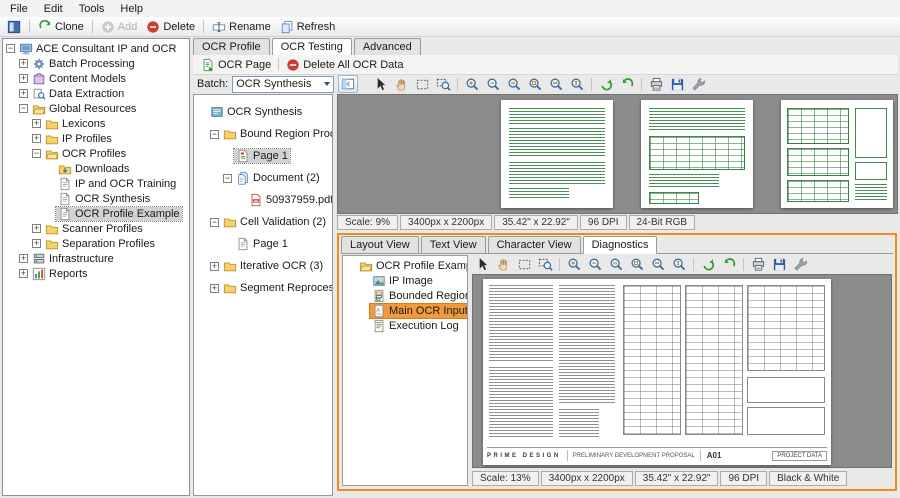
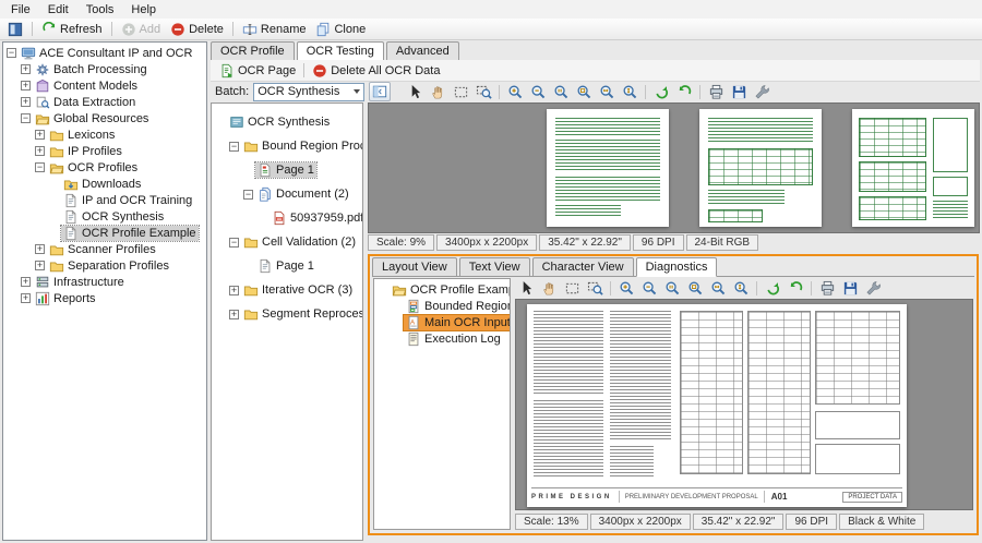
  File
  Edit
  Tools
  Help
- Clone
+ Refresh
  Add
  Delete
  Rename
- Refresh
+ Clone
  −
  ACE Consultant IP and OCR
  +
  Batch Processing
  +
  Content Models
  +
  Data Extraction
  −
  Global Resources
  +
  Lexicons
  +
  IP Profiles
  −
  OCR Profiles
  Downloads
  IP and OCR Training
  OCR Synthesis
  OCR Profile Example
  +
  Scanner Profiles
  +
  Separation Profiles
  +
  Infrastructure
  +
  Reports
  OCR Profile
  OCR Testing
  Advanced
  OCR Page
  Delete All OCR Data
  Batch:
  OCR Synthesis
  OCR Synthesis
  −
  Page 1
  −
  Document (2)
  50937959.pdf
  −
  Cell Validation (2)
  Page 1
  +
  Iterative OCR (3)
  +
  Scale: 9%
  3400px x 2200px
  35.42" x 22.92"
  96 DPI
  24-Bit RGB
  Layout View
  Text View
  Character View
  Diagnostics
  OCR Profile Exam
- IP Image
  Bounded Regio
  Main OCR Input
  Execution Log
  A01
  Scale: 13%
  3400px x 2200px
  35.42" x 22.92"
  96 DPI
  Black & White
